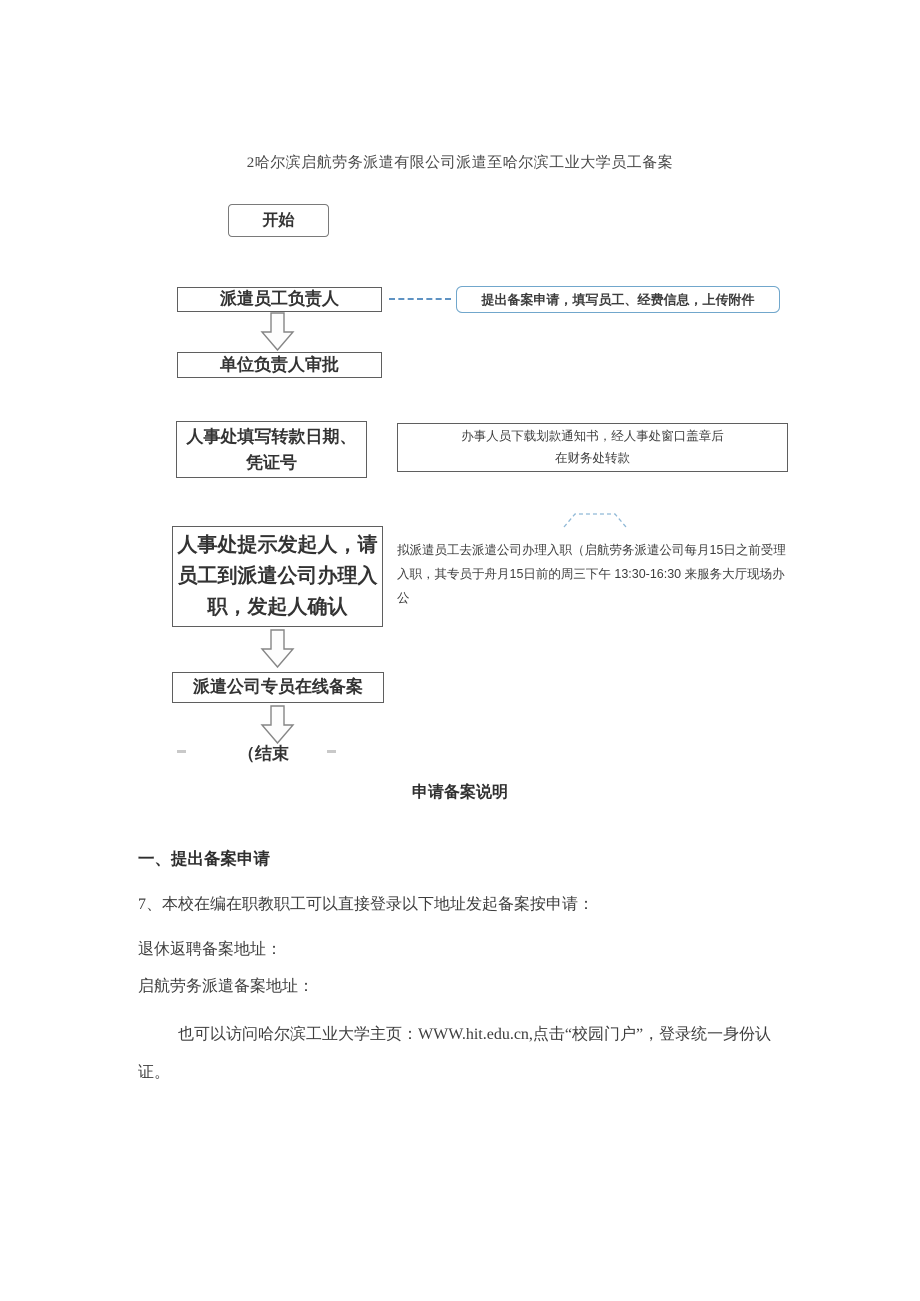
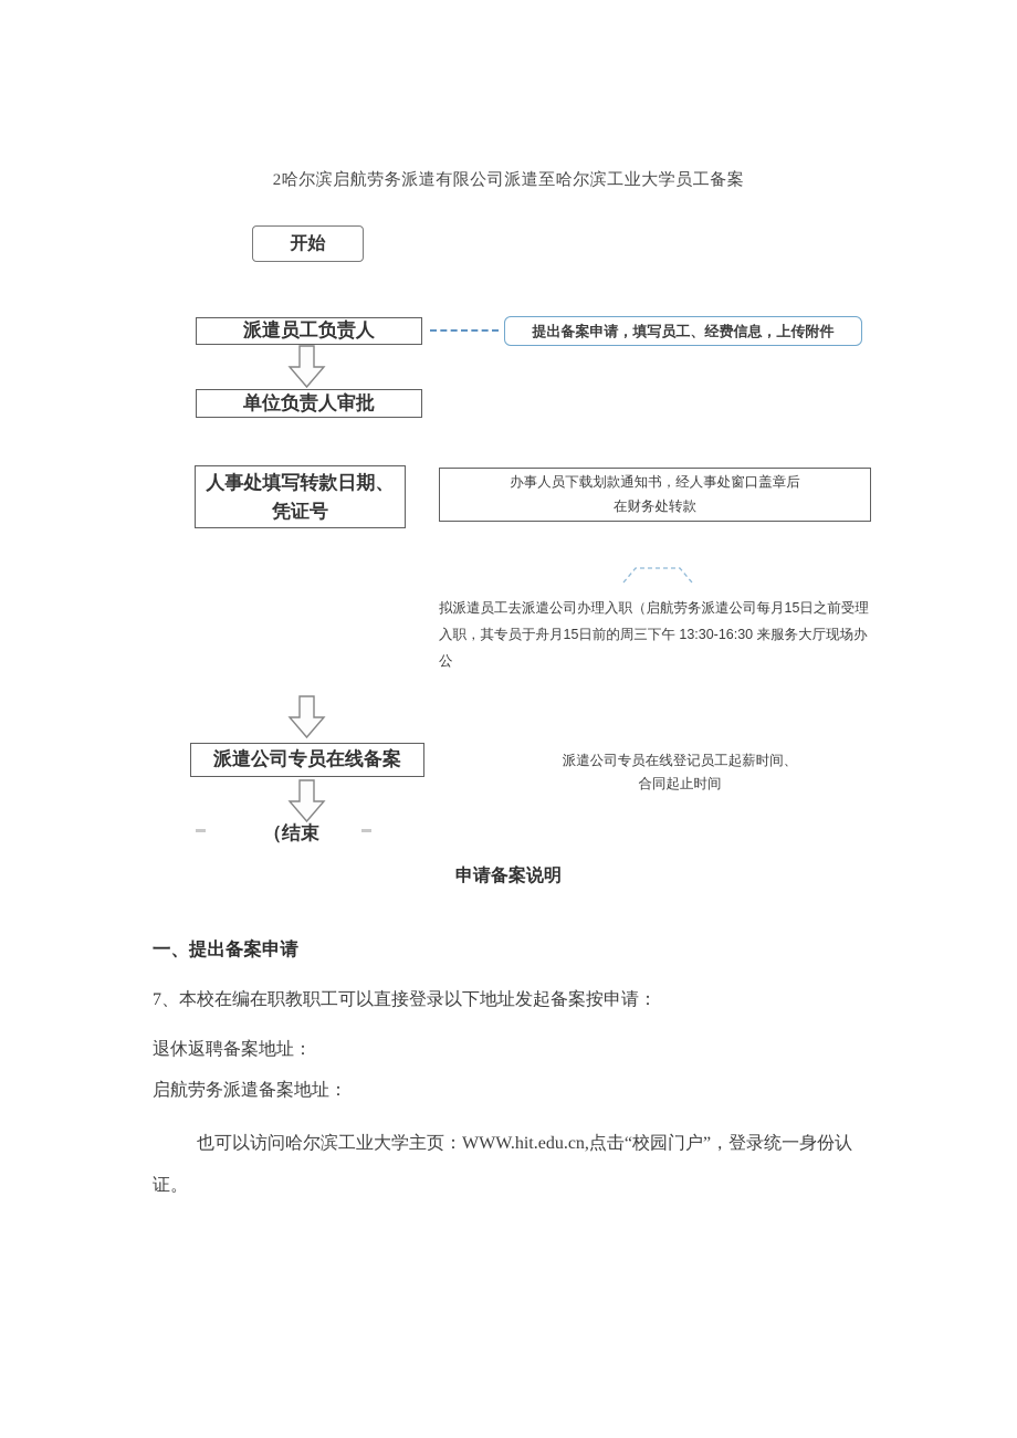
  2哈尔滨启航劳务派遣有限公司派遣至哈尔滨工业大学员工备案
  开始
  派遣员工负责人
  提出备案申请，填写员工、经费信息，上传附件
  单位负责人审批
  人事处填写转款日期、凭证号
  办事人员下载划款通知书，经人事处窗口盖章后
  在财务处转款
- 人事处提示发起人，请员工到派遣公司办理入职，发起人确认
  拟派遣员工去派遣公司办理入职（启航劳务派遣公司每月15日之前受理入职，其专员于舟月15日前的周三下午 13:30-16:30 来服务大厅现场办公
  派遣公司专员在线备案
+ 派遣公司专员在线登记员工起薪时间、
+ 合同起止时间
  （结束
  申请备案说明
  一、提出备案申请
  7、本校在编在职教职工可以直接登录以下地址发起备案按申请：
  退休返聘备案地址：
  启航劳务派遣备案地址：
  也可以访问哈尔滨工业大学主页：WWW.hit.edu.cn,点击“校园门户”，登录统一身份认证。
